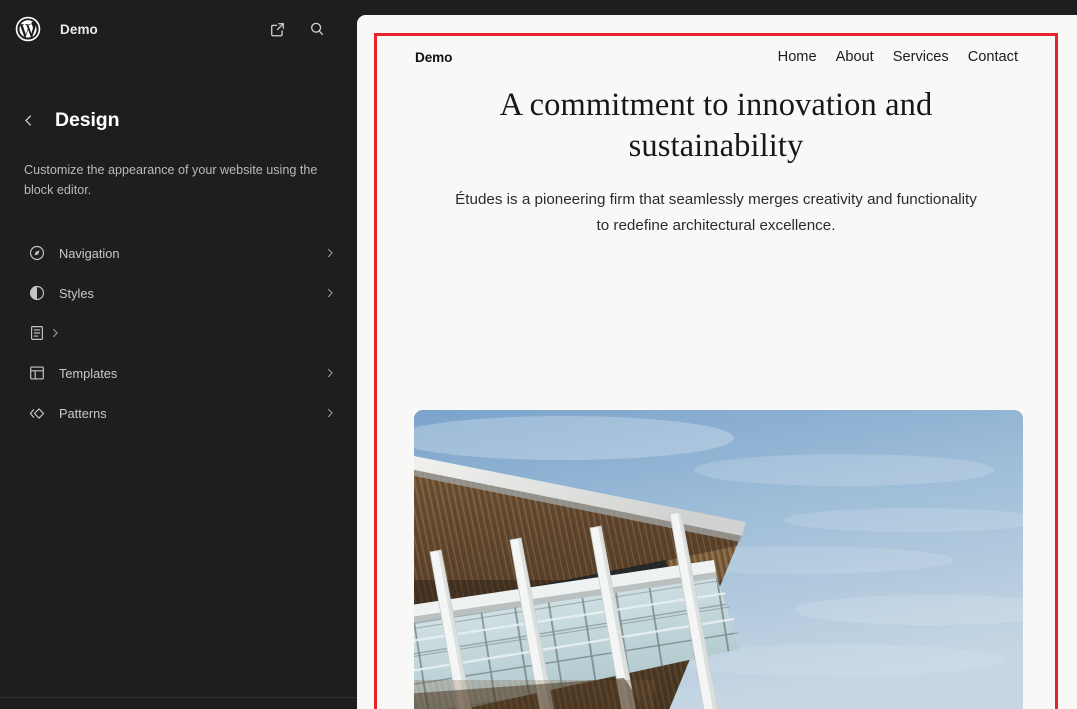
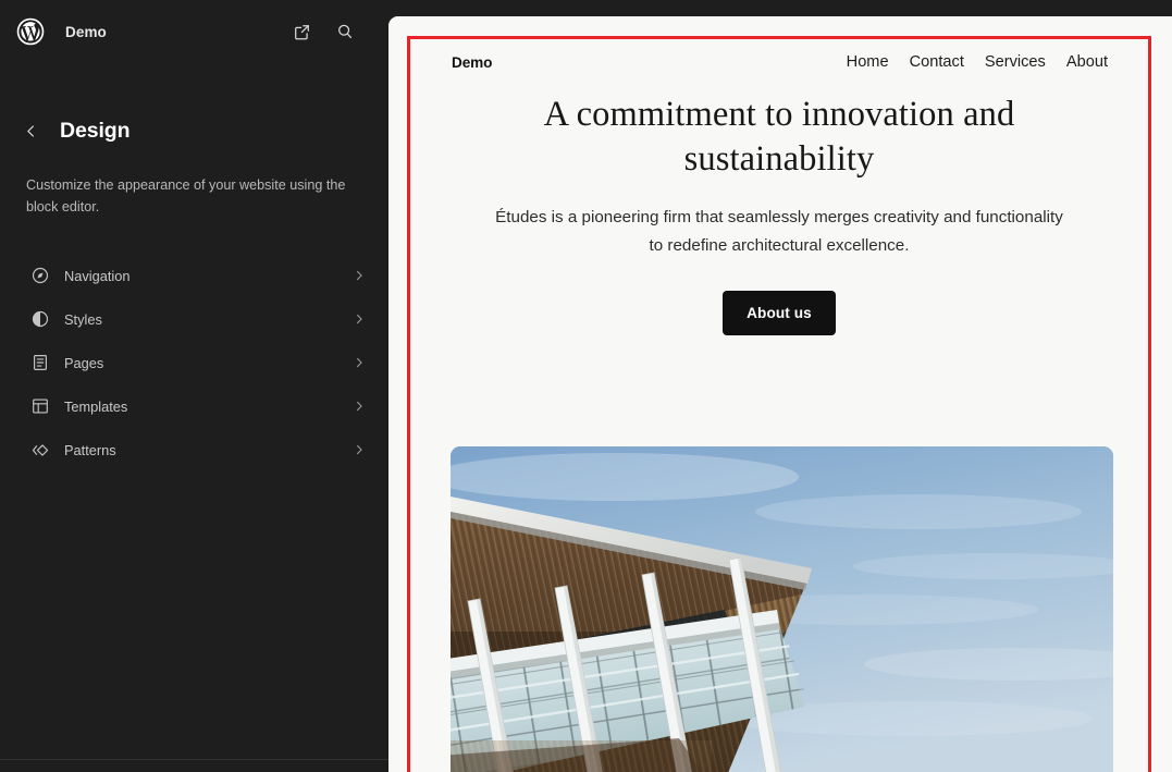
  Demo
  Design
  Customize the appearance of your website using the block editor.
  Navigation
  Styles
+ Pages
  Templates
  Patterns
  Demo
  Home
- About
+ Contact
  Services
- Contact
+ About
  A commitment to innovation and sustainability
  Études is a pioneering firm that seamlessly merges creativity and functionality to redefine architectural excellence.
+ About us
